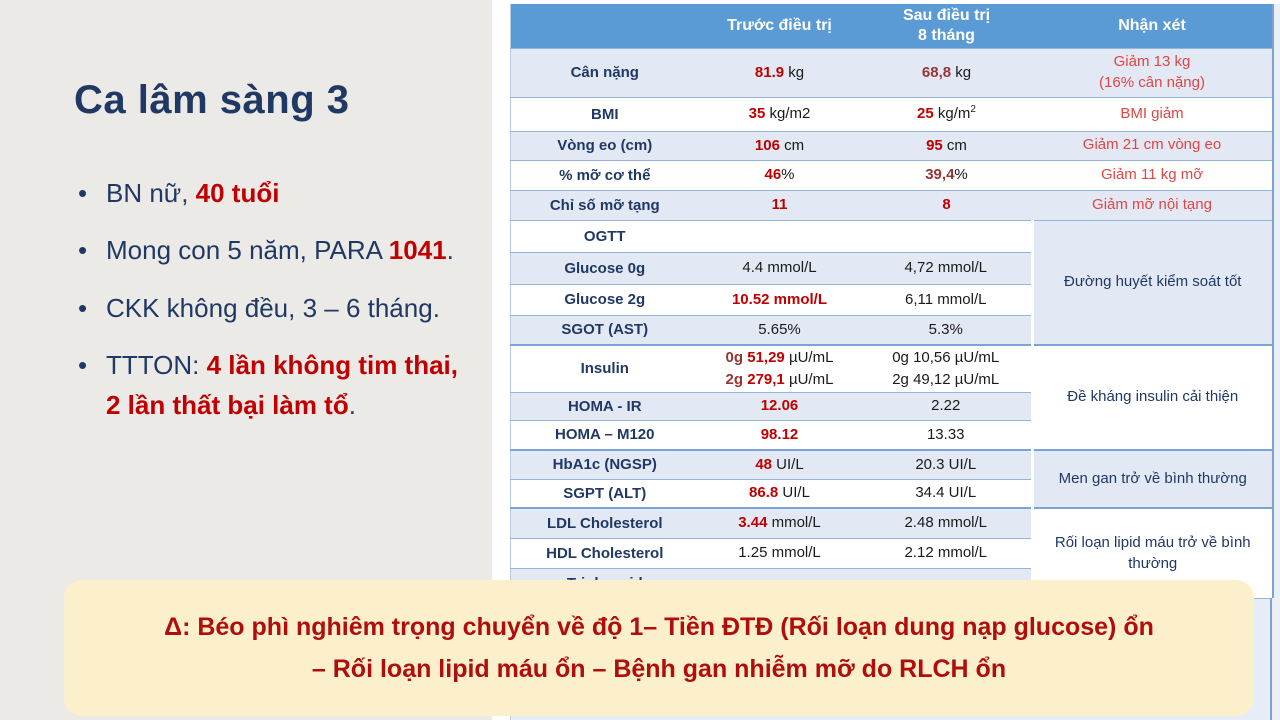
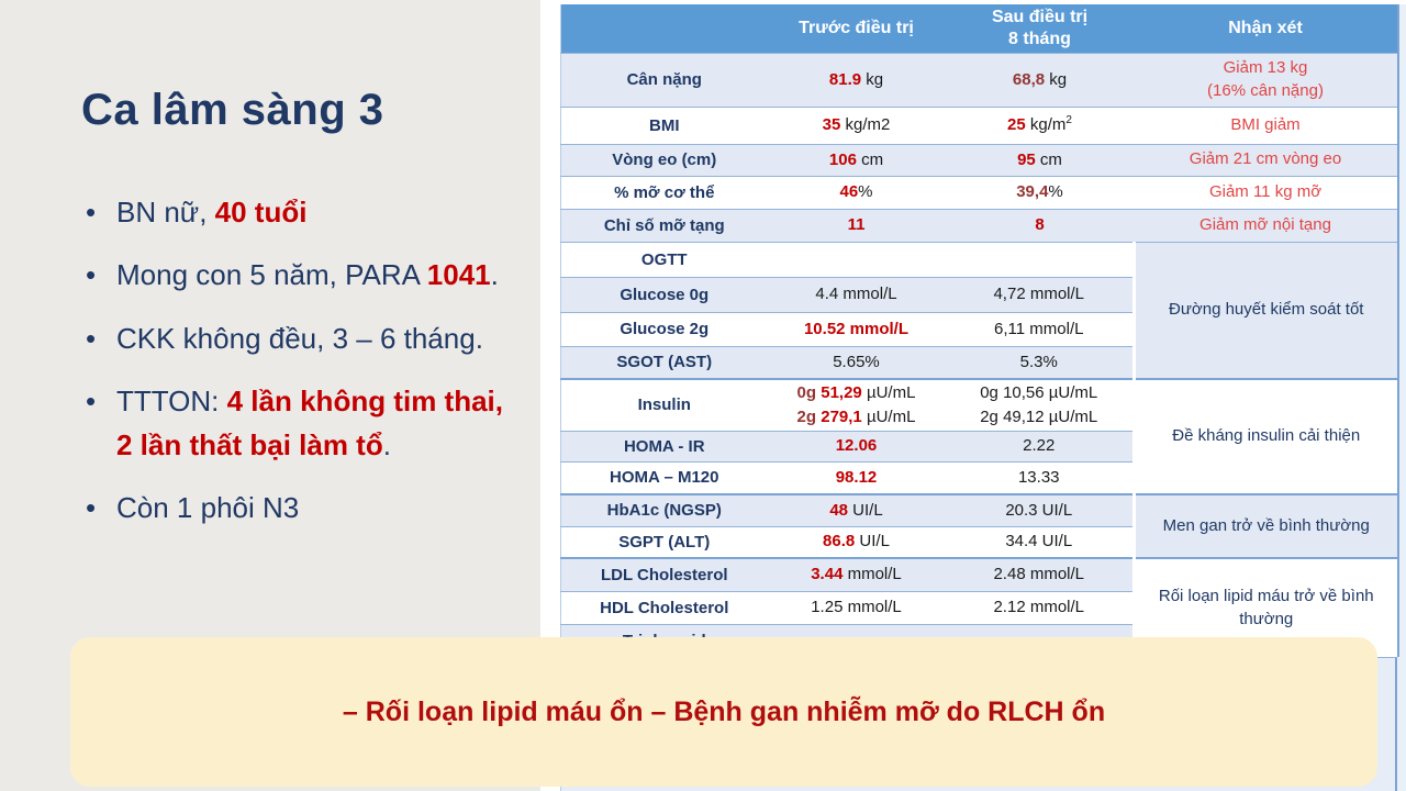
  Ca lâm sàng 3
  • BN nữ, 40 tuổi
  • Mong con 5 năm, PARA 1041.
  • CKK không đều, 3 – 6 tháng.
  • TTTON: 4 lần không tim thai, 2 lần thất bại làm tổ.
+ • Còn 1 phôi N3
  	Trước điều trị	Sau điều trị 8 tháng	Nhận xét
  Cân nặng	81.9 kg	68,8 kg	Giảm 13 kg (16% cân nặng)
  BMI	35 kg/m2	25 kg/m2	BMI giảm
  Vòng eo (cm)	106 cm	95 cm	Giảm 21 cm vòng eo
  % mỡ cơ thể	46%	39,4%	Giảm 11 kg mỡ
  Chỉ số mỡ tạng	11	8	Giảm mỡ nội tạng
  OGTT			Đường huyết kiểm soát tốt
  Glucose 0g	4.4 mmol/L	4,72 mmol/L
  Glucose 2g	10.52 mmol/L	6,11 mmol/L
  SGOT (AST)	5.65%	5.3%
  Insulin	0g 51,29 µU/mL2g 279,1 µU/mL	0g 10,56 µU/mL2g 49,12 µU/mL	Đề kháng insulin cải thiện
  HOMA - IR	12.06	2.22
  HOMA – M120	98.12	13.33
  HbA1c (NGSP)	48 UI/L	20.3 UI/L	Men gan trở về bình thường
  SGPT (ALT)	86.8 UI/L	34.4 UI/L
  LDL Cholesterol	3.44 mmol/L	2.48 mmol/L	Rối loạn lipid máu trở về bình thường
  HDL Cholesterol	1.25 mmol/L	2.12 mmol/L
- Δ: Béo phì nghiêm trọng chuyển về độ 1– Tiền ĐTĐ (Rối loạn dung nạp glucose) ổn
  – Rối loạn lipid máu ổn – Bệnh gan nhiễm mỡ do RLCH ổn
